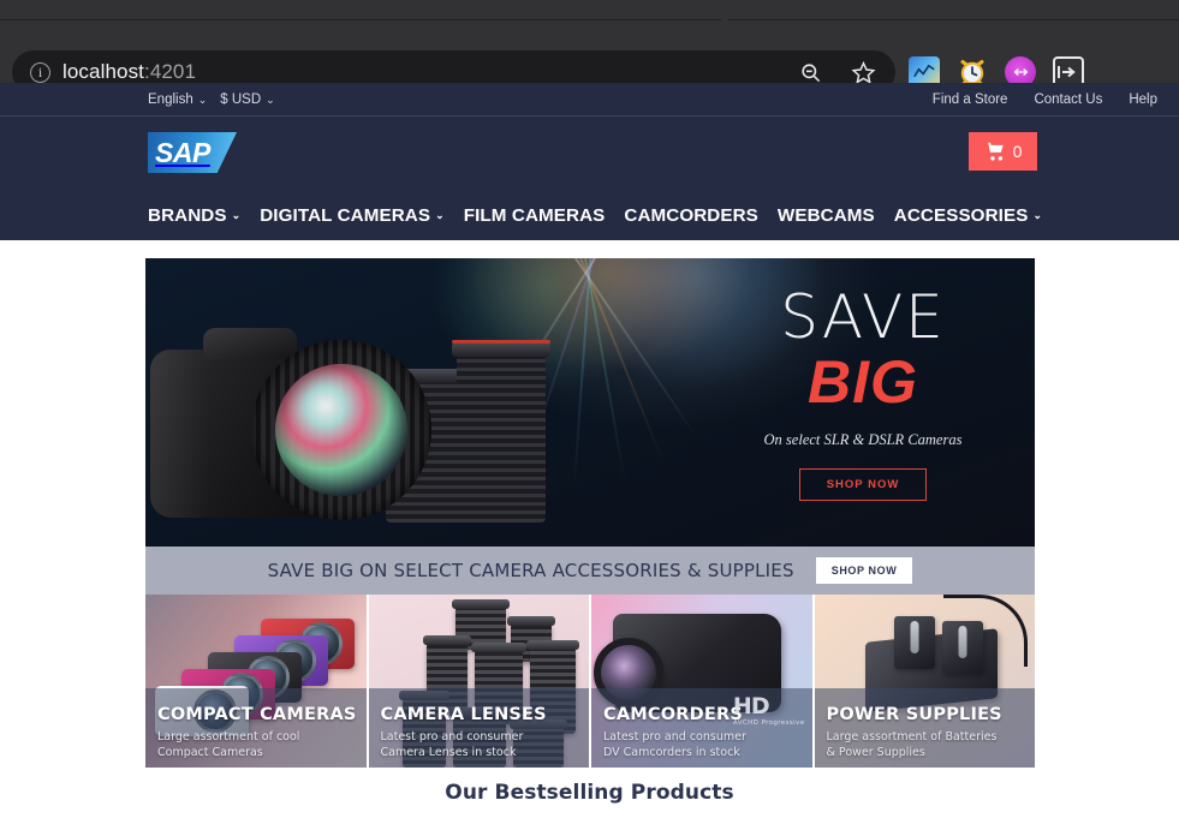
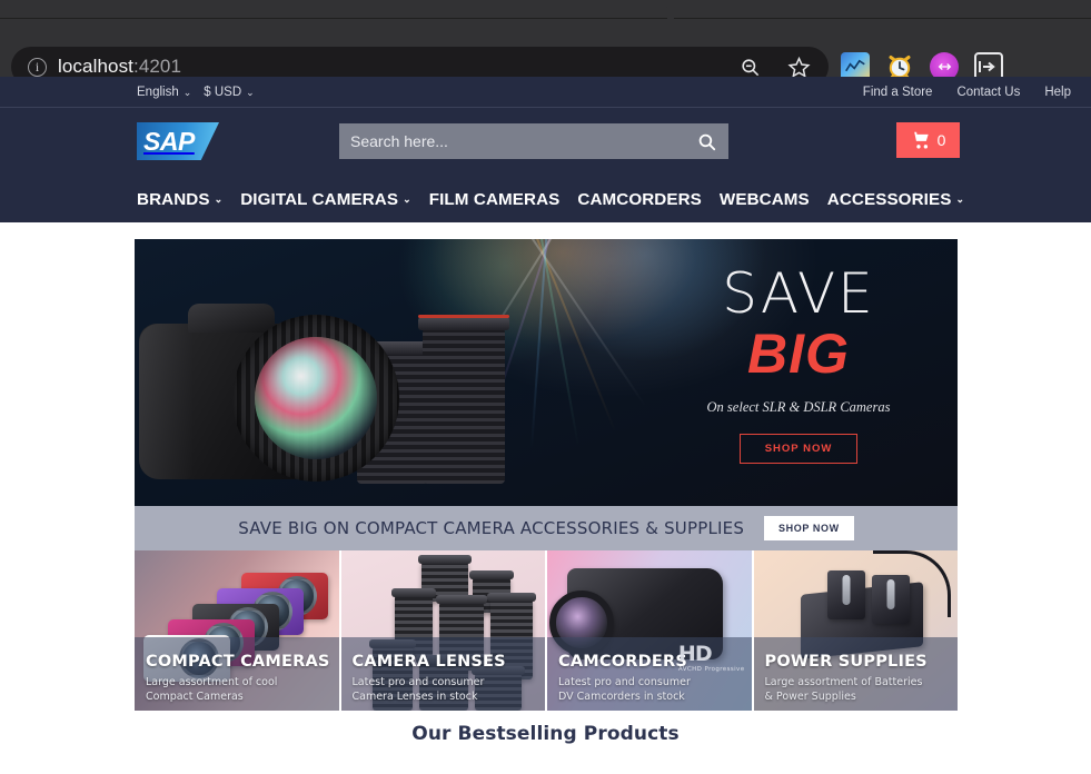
  i
  localhost:4201
  English ⌄
  $ USD ⌄
  Find a Store
  Contact Us
  Help
  SAP
+ Search here...
  0
  BRANDS
  ⌄
  DIGITAL CAMERAS
  ⌄
  FILM CAMERAS
  CAMCORDERS
  WEBCAMS
  ACCESSORIES
  ⌄
  SAVE
  BIG
  On select SLR & DSLR Cameras
  SHOP NOW
- SAVE BIG ON SELECT CAMERA ACCESSORIES & SUPPLIES
+ SAVE BIG ON COMPACT CAMERA ACCESSORIES & SUPPLIES
  SHOP NOW
  COMPACT CAMERAS
  Large assortment of cool
  Compact Cameras
  CAMERA LENSES
  Latest pro and consumer
  Camera Lenses in stock
  CAMCORDERS
  Latest pro and consumer
  DV Camcorders in stock
  HD
  POWER SUPPLIES
  Large assortment of Batteries
  & Power Supplies
  Our Bestselling Products
